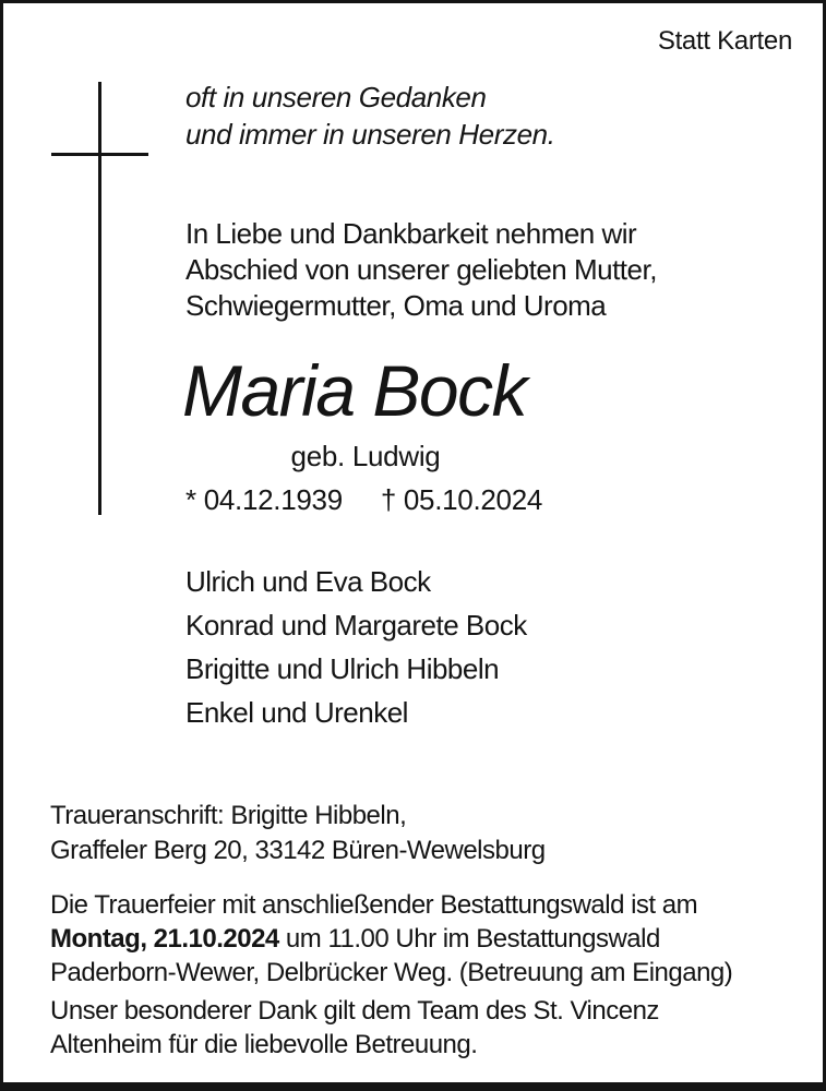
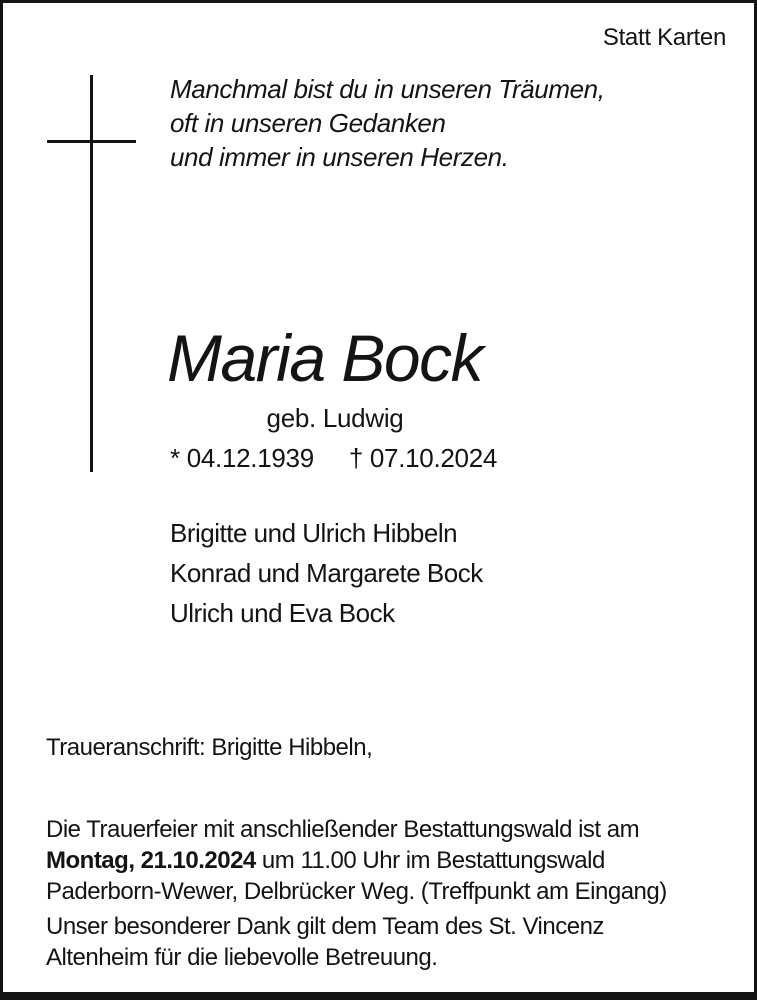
  Statt Karten
+ Manchmal bist du in unseren Träumen,
  oft in unseren Gedanken
  und immer in unseren Herzen.
- In Liebe und Dankbarkeit nehmen wir
- Abschied von unserer geliebten Mutter,
- Schwiegermutter, Oma und Uroma
  Maria Bock
  geb. Ludwig
- * 04.12.1939 † 05.10.2024
+ * 04.12.1939 † 07.10.2024
- Ulrich und Eva Bock
+ Brigitte und Ulrich Hibbeln
  Konrad und Margarete Bock
- Brigitte und Ulrich Hibbeln
+ Ulrich und Eva Bock
- Enkel und Urenkel
  Traueranschrift: Brigitte Hibbeln,
- Graffeler Berg 20, 33142 Büren-Wewelsburg
  Die Trauerfeier mit anschließender Bestattungswald ist am
  Montag, 21.10.2024 um 11.00 Uhr im Bestattungswald
- Paderborn-Wewer, Delbrücker Weg. (Betreuung am Eingang)
+ Paderborn-Wewer, Delbrücker Weg. (Treffpunkt am Eingang)
  Unser besonderer Dank gilt dem Team des St. Vincenz
  Altenheim für die liebevolle Betreuung.
